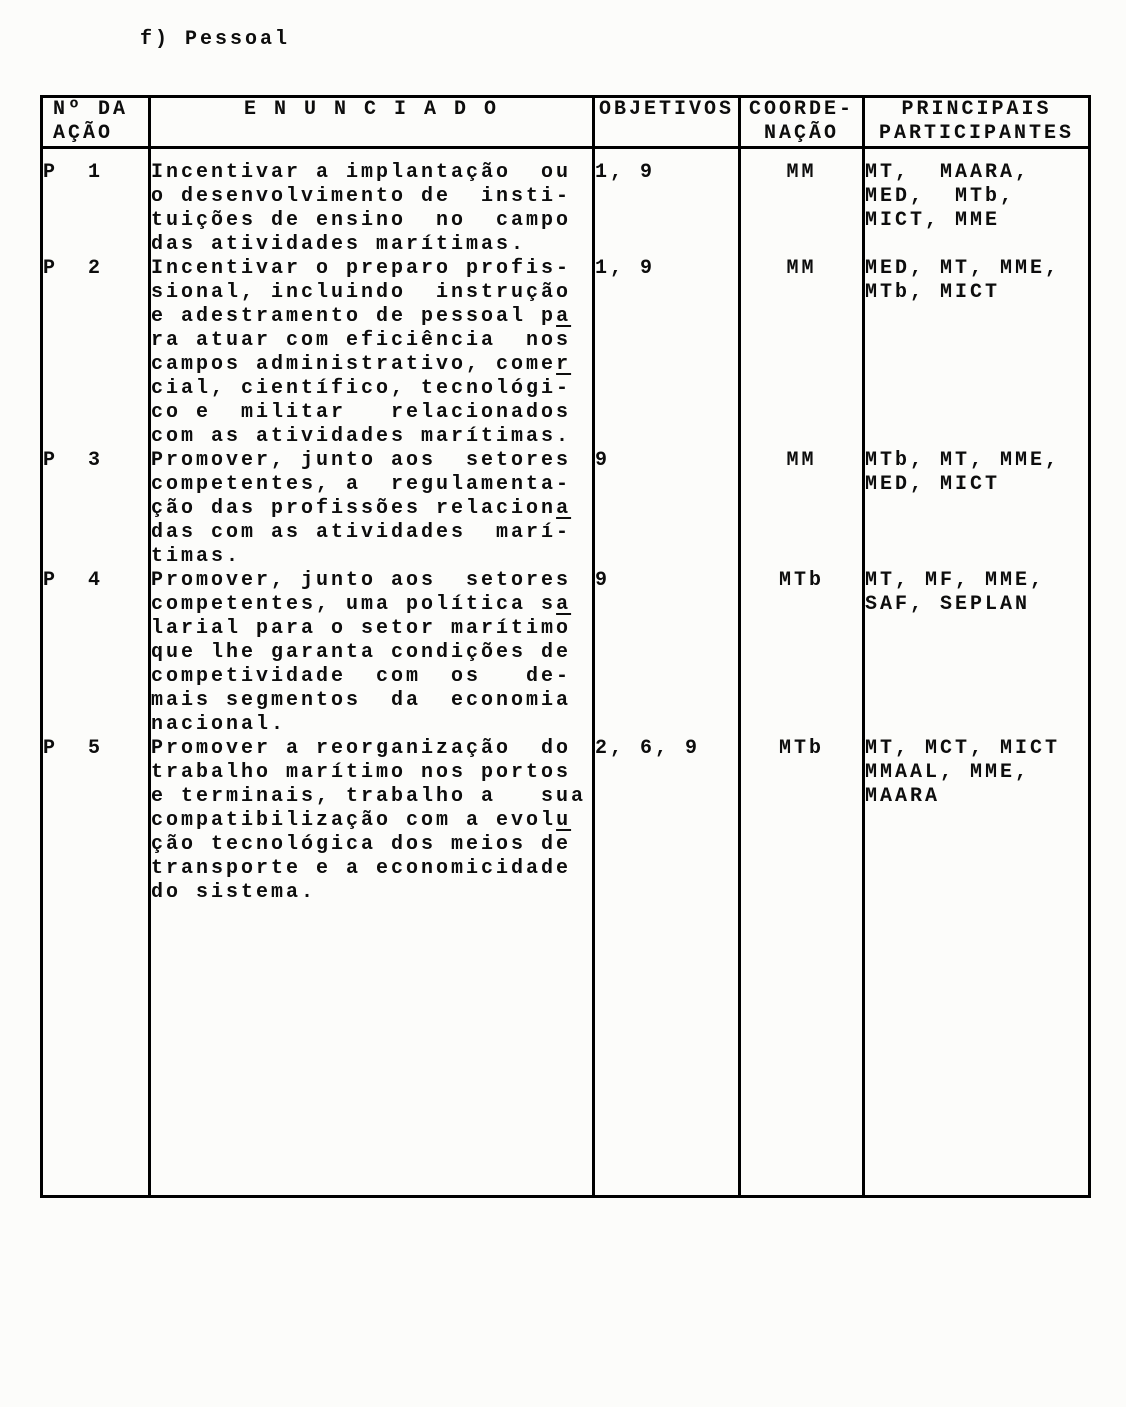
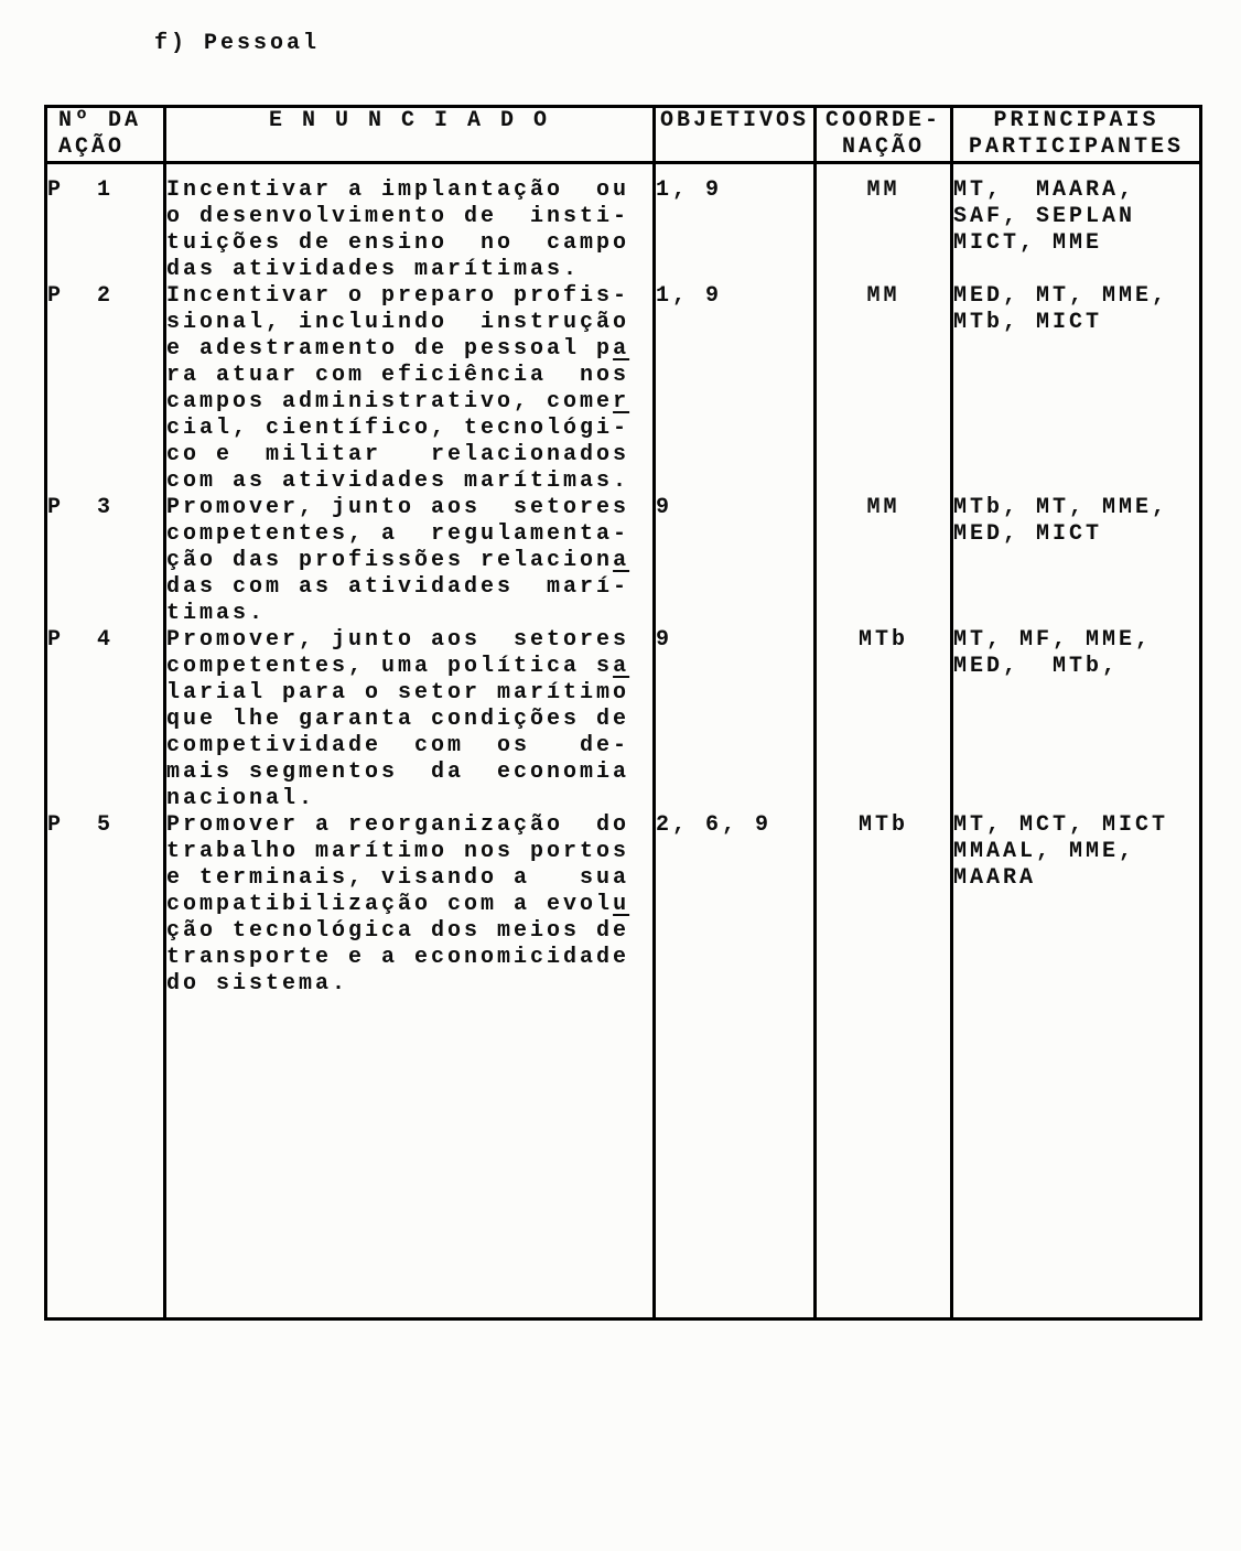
  f) Pessoal
  Nº DA AÇÃO	E N U N C I A D O	OBJETIVOS	COORDE- NAÇÃO	PRINCIPAIS PARTICIPANTES
- P 1	Incentivar a implantação ouo desenvolvimento de insti-tuições de ensino no campodas atividades marítimas.	1, 9	MM	MT, MAARA,MED, MTb,MICT, MME
+ P 1	Incentivar a implantação ouo desenvolvimento de insti-tuições de ensino no campodas atividades marítimas.	1, 9	MM	MT, MAARA,SAF, SEPLANMICT, MME
  P 2	Incentivar o preparo profis-sional, incluindo instruçãoe adestramento de pessoal para atuar com eficiência noscampos administrativo, comercial, científico, tecnológi-co e militar relacionadoscom as atividades marítimas.	1, 9	MM	MED, MT, MME,MTb, MICT
  P 3	Promover, junto aos setorescompetentes, a regulamenta-ção das profissões relacionadas com as atividades marí-timas.	9	MM	MTb, MT, MME,MED, MICT
- P 4	Promover, junto aos setorescompetentes, uma política salarial para o setor marítimoque lhe garanta condições decompetividade com os de-mais segmentos da economianacional.	9	MTb	MT, MF, MME,SAF, SEPLAN
+ P 4	Promover, junto aos setorescompetentes, uma política salarial para o setor marítimoque lhe garanta condições decompetividade com os de-mais segmentos da economianacional.	9	MTb	MT, MF, MME,MED, MTb,
- P 5	Promover a reorganização dotrabalho marítimo nos portose terminais, trabalho a suacompatibilização com a evolução tecnológica dos meios detransporte e a economicidadedo sistema.	2, 6, 9	MTb	MT, MCT, MICTMMAAL, MME,MAARA
+ P 5	Promover a reorganização dotrabalho marítimo nos portose terminais, visando a suacompatibilização com a evolução tecnológica dos meios detransporte e a economicidadedo sistema.	2, 6, 9	MTb	MT, MCT, MICTMMAAL, MME,MAARA
